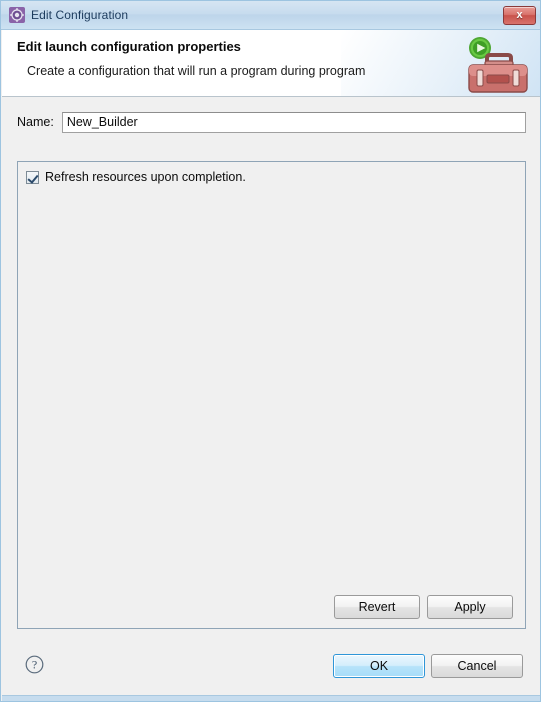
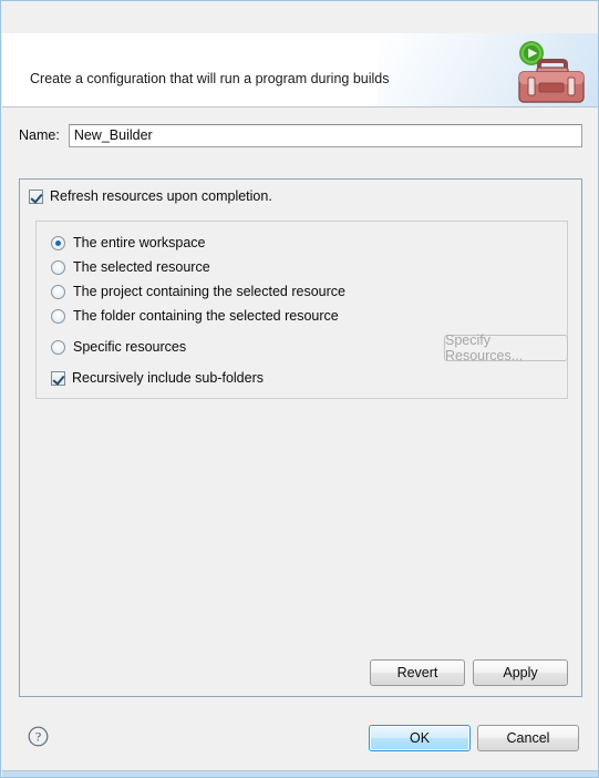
- Edit Configuration
- x
- Edit launch configuration properties
- Create a configuration that will run a program during program
+ Create a configuration that will run a program during builds
  Name:
  New_Builder
  Refresh resources upon completion.
+ The entire workspace
+ The selected resource
+ The project containing the selected resource
+ The folder containing the selected resource
+ Specific resources
+ Specify Resources...
+ Recursively include sub-folders
  Revert
  Apply
  ?
  OK
  Cancel
